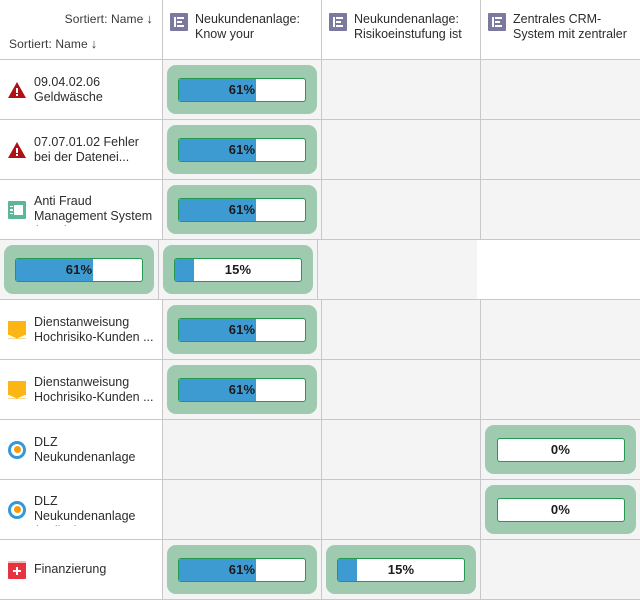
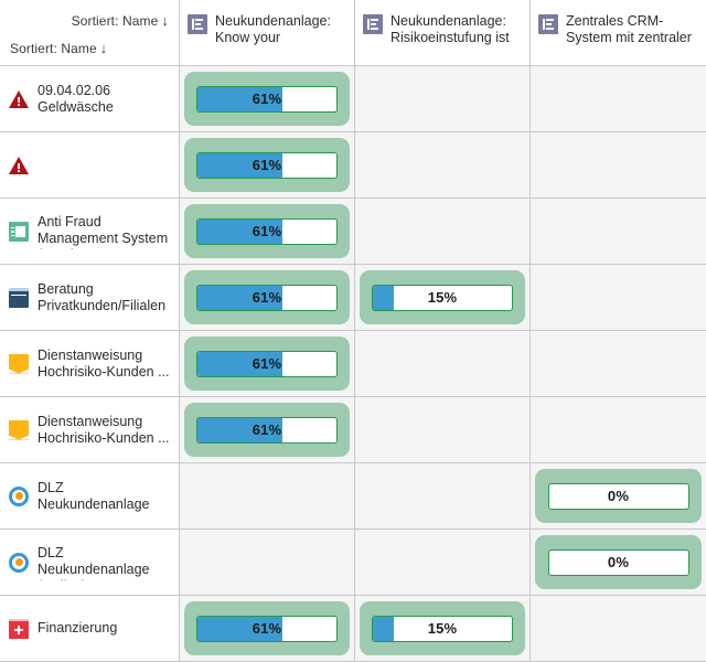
  Sortiert: Name ↓
  Sortiert: Name ↓
  Neukundenanlage: Risikoeinstufung ist
  Zentrales CRM-System mit zentraler
  09.04.02.06 Geldwäsche
  61%
- 07.07.01.02 Fehler bei der Datenei...
  61%
  Anti Fraud Management System
  61%
+ Beratung Privatkunden/Filialen
  61%
  15%
  Dienstanweisung Hochrisiko-Kunden ...
  61%
  Dienstanweisung Hochrisiko-Kunden ...
  61%
  DLZ Neukundenanlage
  0%
  0%
  Finanzierung
  61%
  15%
